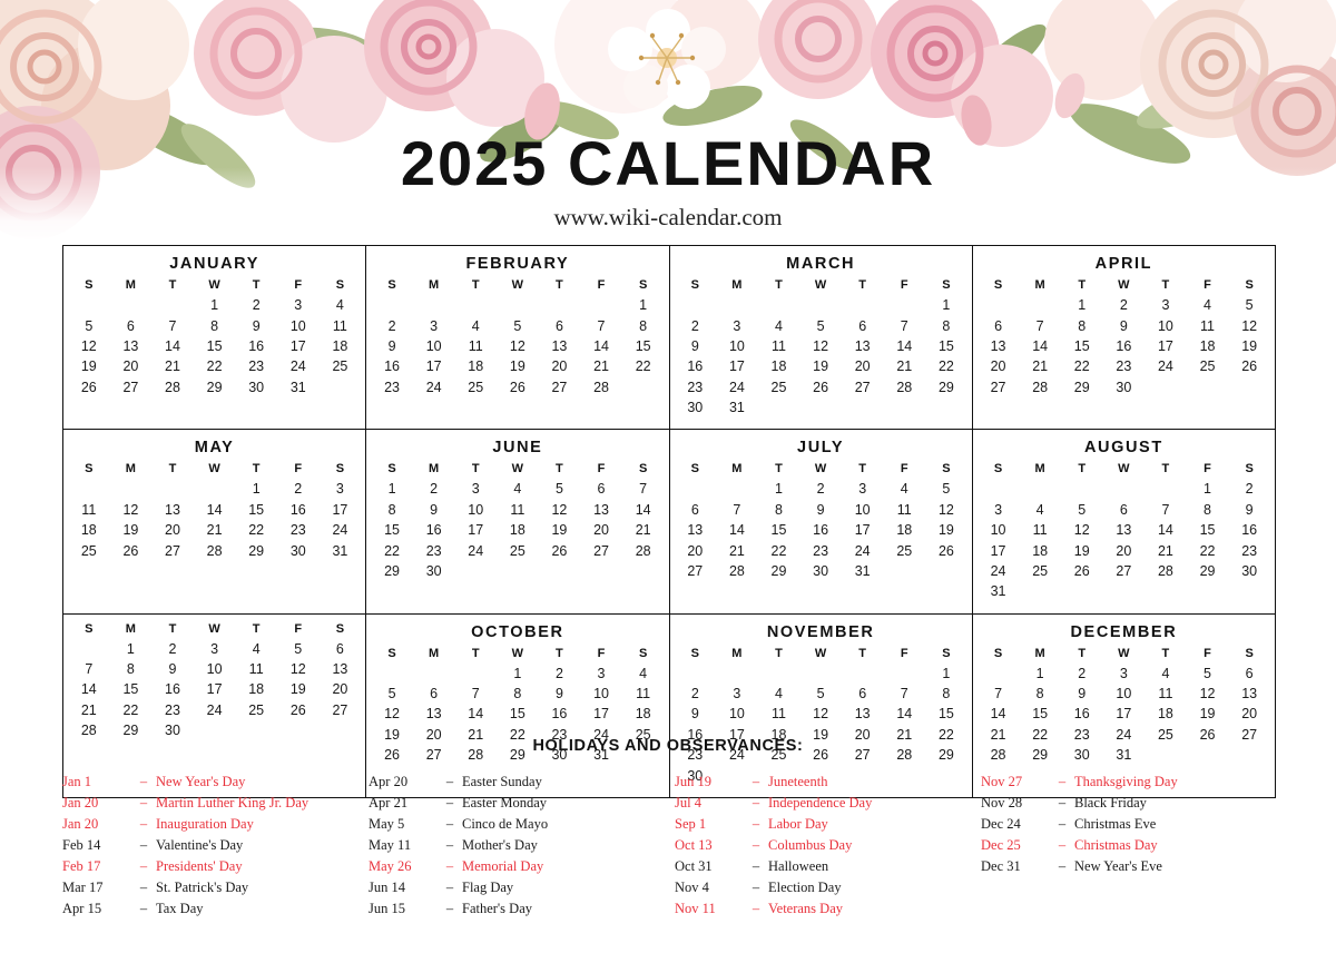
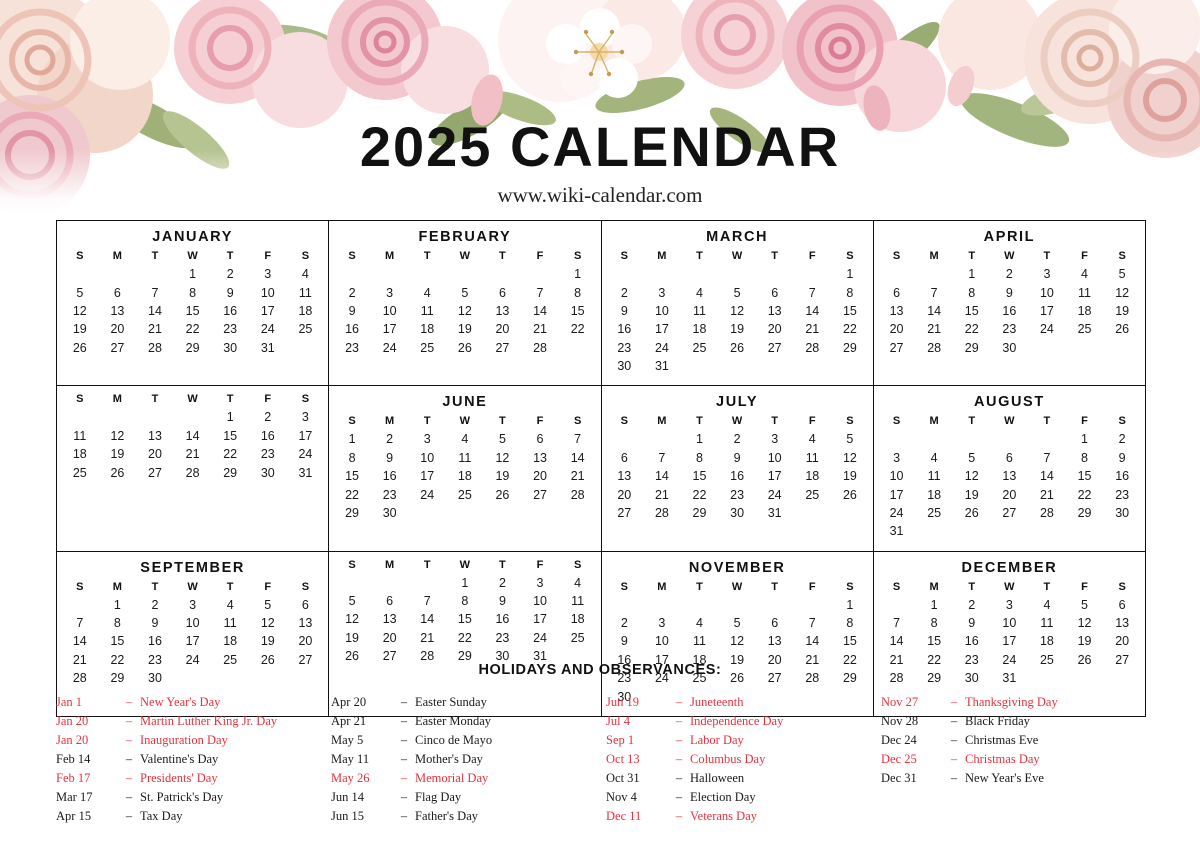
  2025 CALENDAR
  www.wiki-calendar.com
  JANUARY
  S	M	T	W	T	F	S
  			1	2	3	4
  5	6	7	8	9	10	11
  12	13	14	15	16	17	18
  19	20	21	22	23	24	25
  26	27	28	29	30	31
  	FEBRUARY
  S	M	T	W	T	F	S
  						1
  2	3	4	5	6	7	8
  9	10	11	12	13	14	15
  16	17	18	19	20	21	22
  23	24	25	26	27	28
  		MARCH
  S	M	T	W	T	F	S
  						1
  2	3	4	5	6	7	8
  9	10	11	12	13	14	15
  16	17	18	19	20	21	22
  23	24	25	26	27	28	29
  30	31
  			APRIL
  S	M	T	W	T	F	S
  		1	2	3	4	5
  6	7	8	9	10	11	12
  13	14	15	16	17	18	19
  20	21	22	23	24	25	26
  27	28	29	30
- MAY
  S	M	T	W	T	F	S
  				1	2	3
  11	12	13	14	15	16	17
  18	19	20	21	22	23	24
  25	26	27	28	29	30	31
  	JUNE
  S	M	T	W	T	F	S
  1	2	3	4	5	6	7
  8	9	10	11	12	13	14
  15	16	17	18	19	20	21
  22	23	24	25	26	27	28
  29	30
  		JULY
  S	M	T	W	T	F	S
  		1	2	3	4	5
  6	7	8	9	10	11	12
  13	14	15	16	17	18	19
  20	21	22	23	24	25	26
  27	28	29	30	31
  			AUGUST
  S	M	T	W	T	F	S
  					1	2
  3	4	5	6	7	8	9
  10	11	12	13	14	15	16
  17	18	19	20	21	22	23
  24	25	26	27	28	29	30
  31
+ SEPTEMBER
  S	M	T	W	T	F	S
  	1	2	3	4	5	6
  7	8	9	10	11	12	13
  14	15	16	17	18	19	20
  21	22	23	24	25	26	27
  28	29	30
- 	OCTOBER
  S	M	T	W	T	F	S
  			1	2	3	4
  5	6	7	8	9	10	11
  12	13	14	15	16	17	18
  19	20	21	22	23	24	25
  26	27	28	29	30	31
  		NOVEMBER
  S	M	T	W	T	F	S
  						1
  2	3	4	5	6	7	8
  9	10	11	12	13	14	15
  16	17	18	19	20	21	22
  23	24	25	26	27	28	29
  30
  			DECEMBER
  S	M	T	W	T	F	S
  	1	2	3	4	5	6
  7	8	9	10	11	12	13
  14	15	16	17	18	19	20
  21	22	23	24	25	26	27
  28	29	30	31
  HOLIDAYS AND OBSERVANCES:
  Jan 1
  –
  New Year's Day
  Jan 20
  –
  Martin Luther King Jr. Day
  Jan 20
  –
  Inauguration Day
  Feb 14
  –
  Valentine's Day
  Feb 17
  –
  Presidents' Day
  Mar 17
  –
  St. Patrick's Day
  Apr 15
  –
  Tax Day
  Apr 20
  –
  Easter Sunday
  Apr 21
  –
  Easter Monday
  May 5
  –
  Cinco de Mayo
  May 11
  –
  Mother's Day
  May 26
  –
  Memorial Day
  Jun 14
  –
  Flag Day
  Jun 15
  –
  Father's Day
  Jun 19
  –
  Juneteenth
  Jul 4
  –
  Independence Day
  Sep 1
  –
  Labor Day
  Oct 13
  –
  Columbus Day
  Oct 31
  –
  Halloween
  Nov 4
  –
  Election Day
- Nov 11
+ Dec 11
  –
  Veterans Day
  Nov 27
  –
  Thanksgiving Day
  Nov 28
  –
  Black Friday
  Dec 24
  –
  Christmas Eve
  Dec 25
  –
  Christmas Day
  Dec 31
  –
  New Year's Eve
